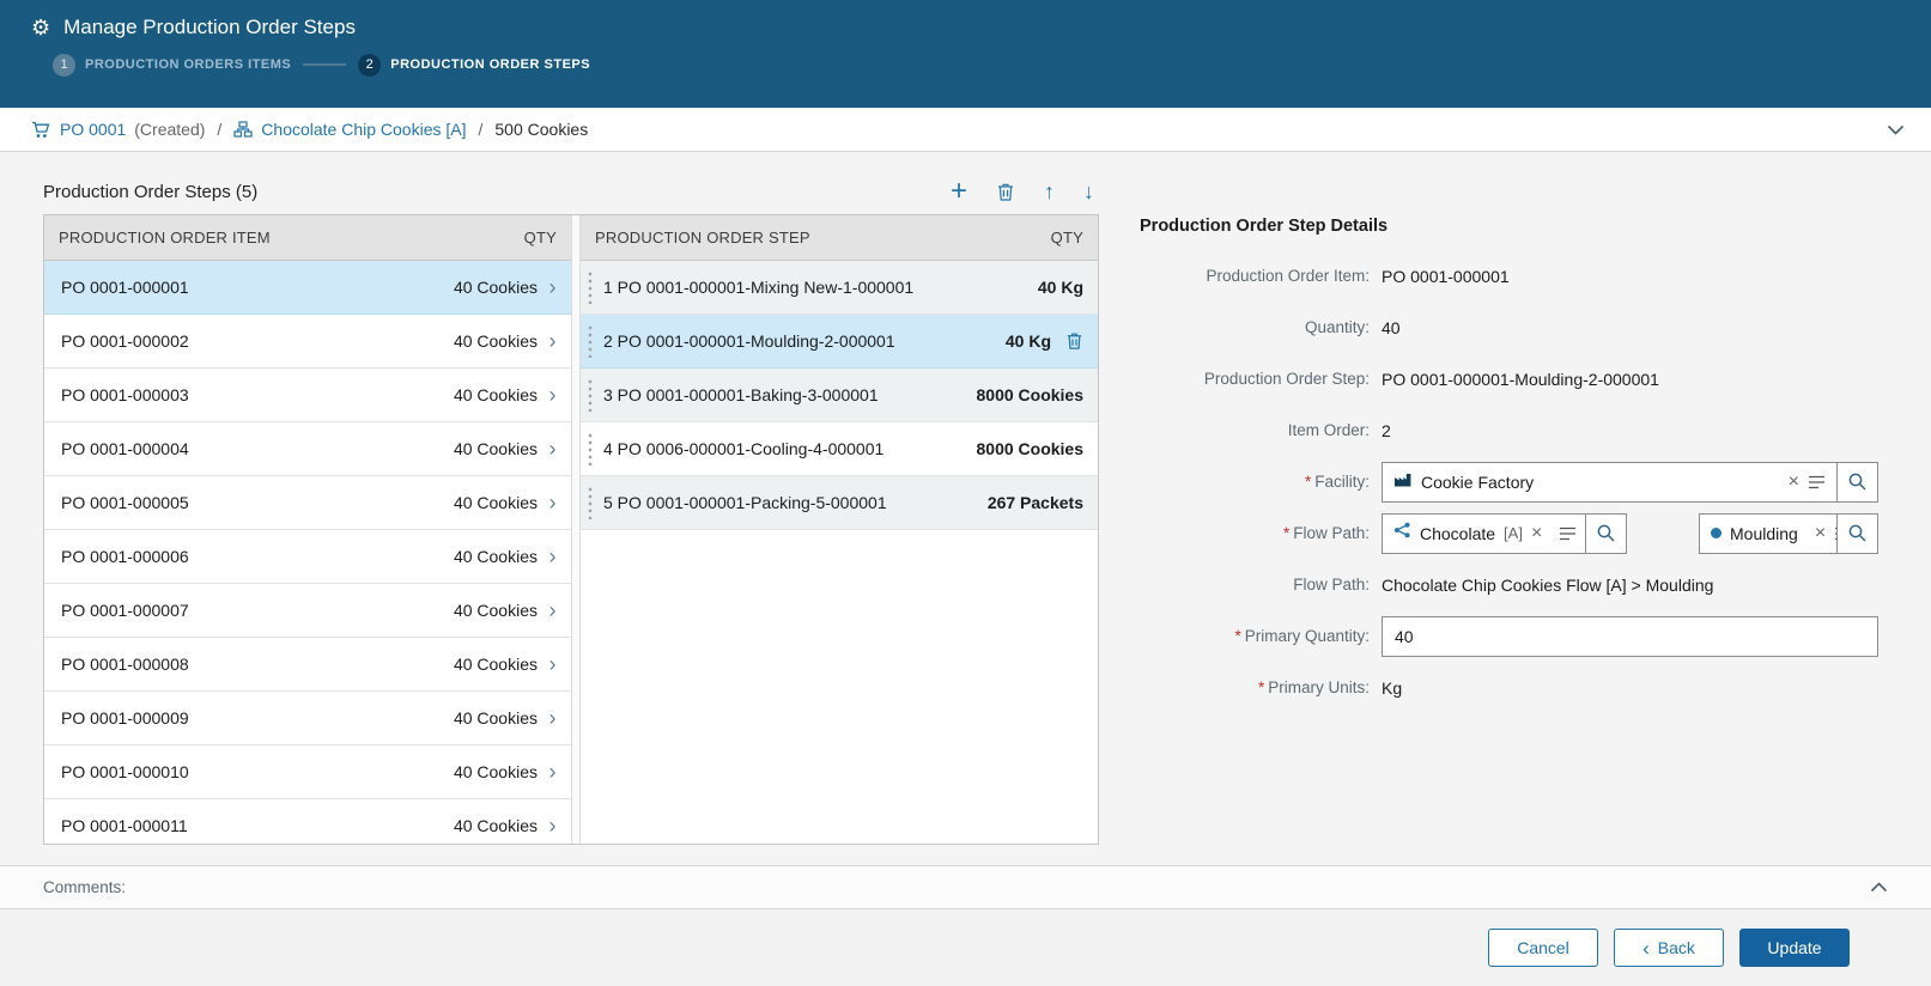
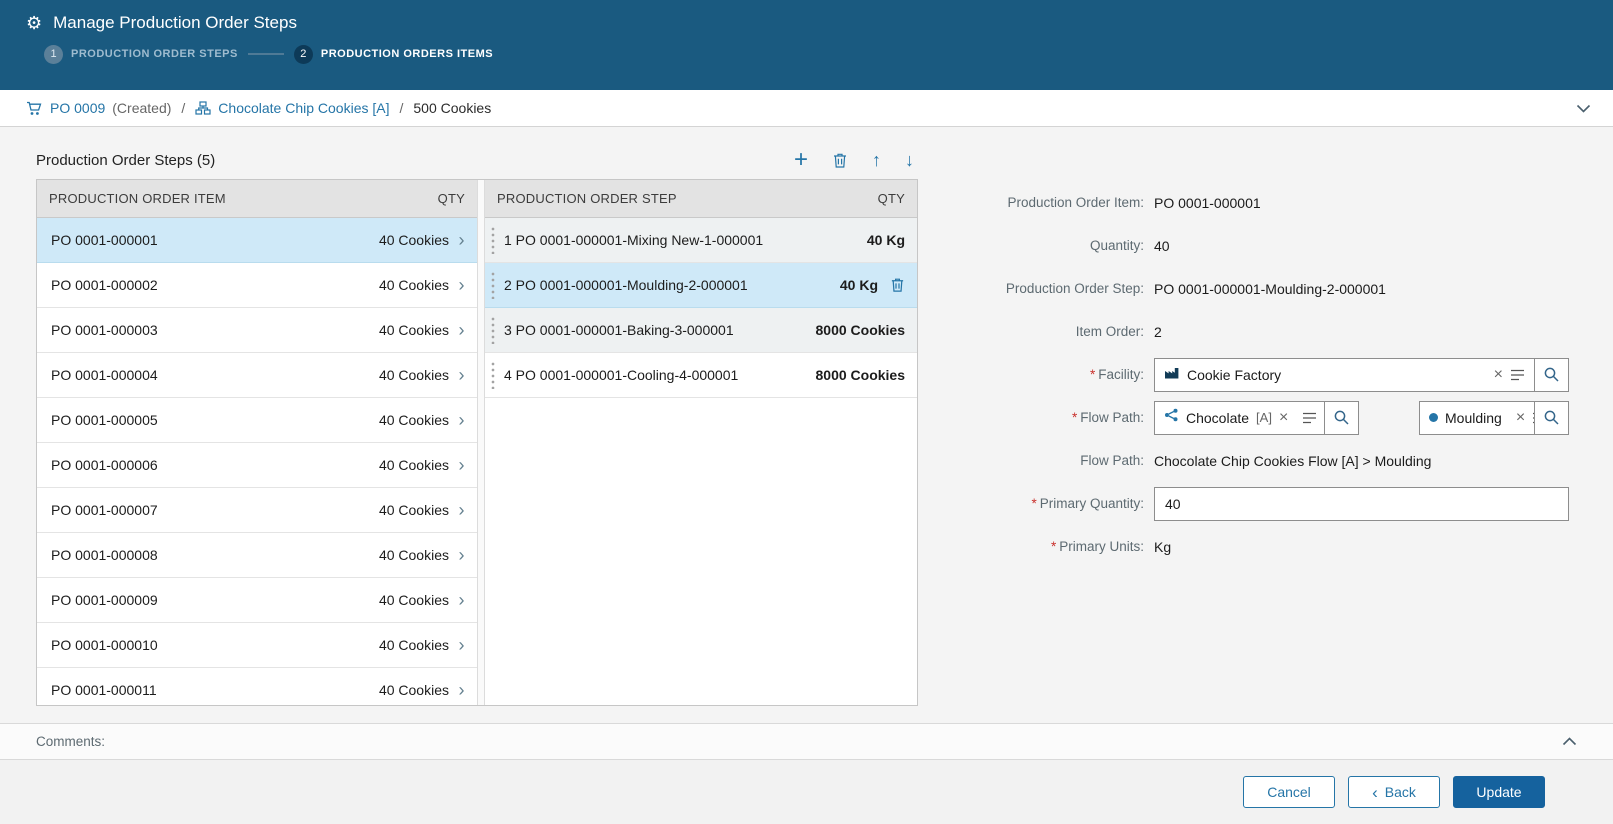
  ⚙
  Manage Production Order Steps
  1
- PRODUCTION ORDERS ITEMS
+ PRODUCTION ORDER STEPS
  2
- PRODUCTION ORDER STEPS
+ PRODUCTION ORDERS ITEMS
- PO 0001
+ PO 0009
  (Created)
  /
  Chocolate Chip Cookies [A]
  /
  500 Cookies
  Production Order Steps (5)
  +
  ↑
  ↓
  PRODUCTION ORDER ITEM
  QTY
  PO 0001-000001
  40 Cookies
  ›
  PO 0001-000002
  40 Cookies
  ›
  PO 0001-000003
  40 Cookies
  ›
  PO 0001-000004
  40 Cookies
  ›
  PO 0001-000005
  40 Cookies
  ›
  PO 0001-000006
  40 Cookies
  ›
  PO 0001-000007
  40 Cookies
  ›
  PO 0001-000008
  40 Cookies
  ›
  PO 0001-000009
  40 Cookies
  ›
  PO 0001-000010
  40 Cookies
  ›
  PO 0001-000011
  40 Cookies
  ›
  PRODUCTION ORDER STEP
  QTY
  1 PO 0001-000001-Mixing New-1-000001
  40 Kg
  2 PO 0001-000001-Moulding-2-000001
  40 Kg
  3 PO 0001-000001-Baking-3-000001
  8000 Cookies
- 4 PO 0006-000001-Cooling-4-000001
+ 4 PO 0001-000001-Cooling-4-000001
  8000 Cookies
- 5 PO 0001-000001-Packing-5-000001
- 267 Packets
- Production Order Step Details
  Production Order Item:
  PO 0001-000001
  Quantity:
  40
  Production Order Step:
  PO 0001-000001-Moulding-2-000001
  Item Order:
  2
  *
  Facility:
  Cookie Factory
  ×
  *
  Flow Path:
  Chocolate
  [A]
  ×
  Moulding
  ×
  Flow Path:
  Chocolate Chip Cookies Flow [A] > Moulding
  *
  Primary Quantity:
  40
  *
  Primary Units:
  Kg
  Comments:
  Cancel
  ‹
  Back
  Update
